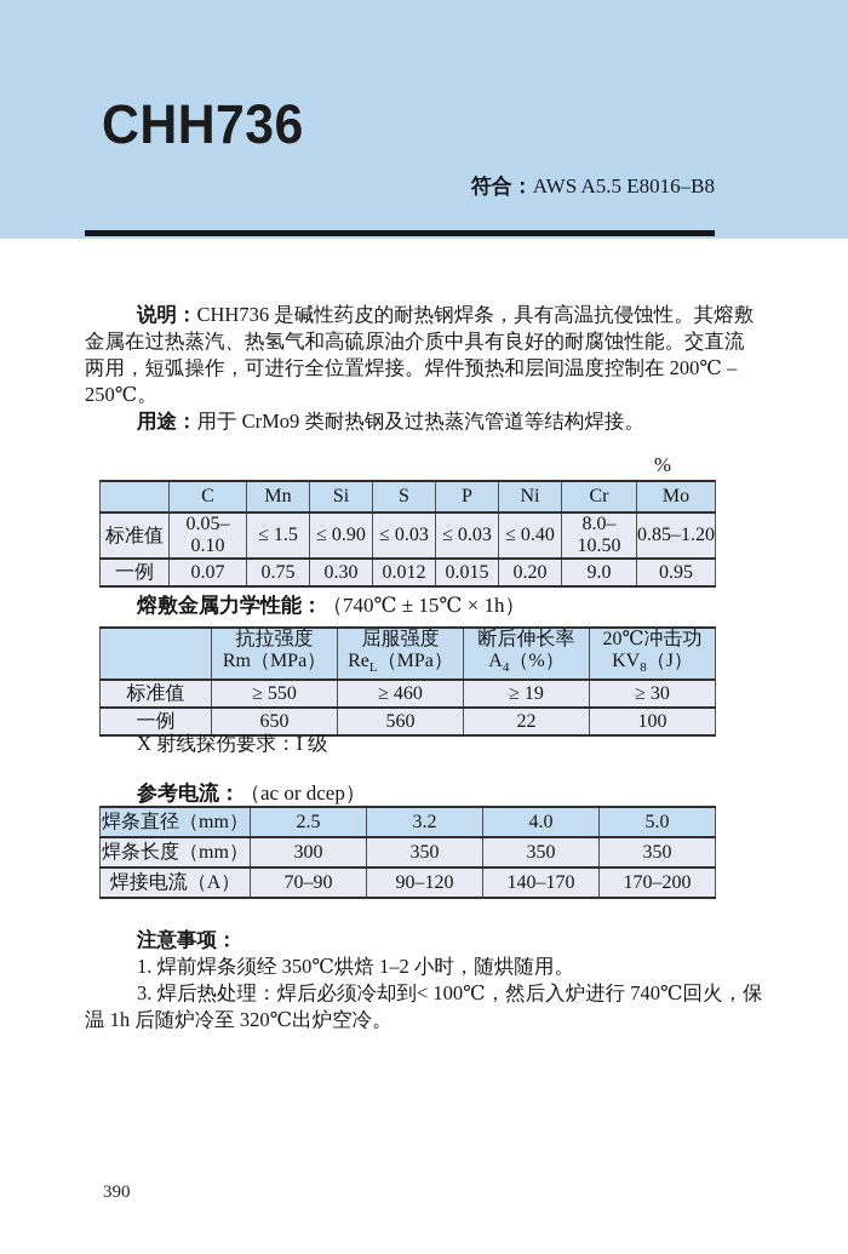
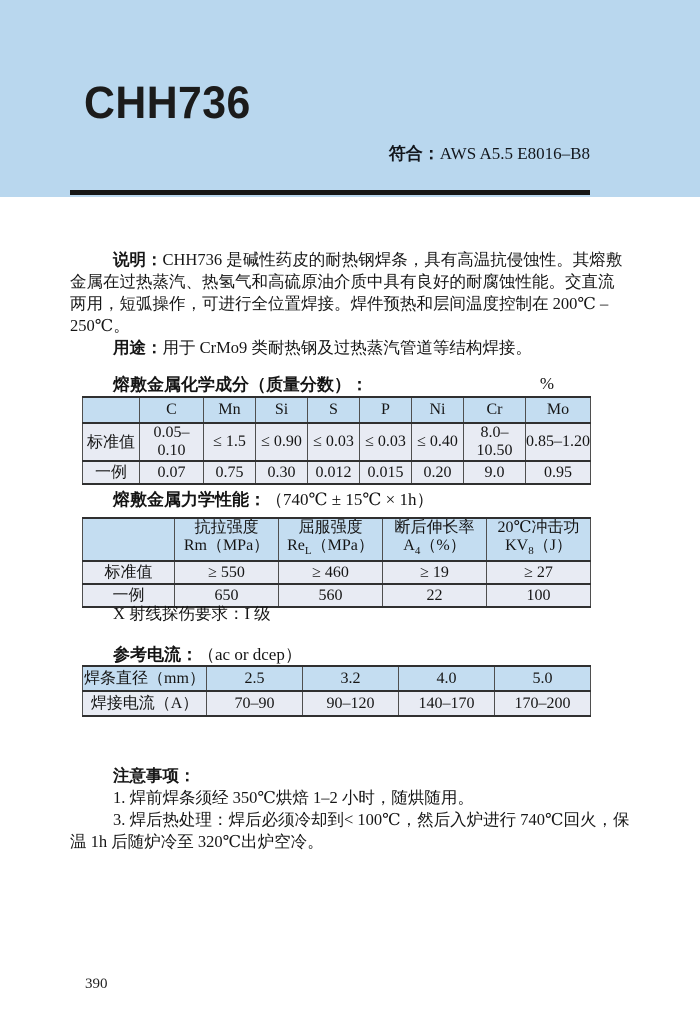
  CHH736
  符合：AWS A5.5 E8016–B8
  说明：CHH736 是碱性药皮的耐热钢焊条，具有高温抗侵蚀性。其熔敷
  金属在过热蒸汽、热氢气和高硫原油介质中具有良好的耐腐蚀性能。交直流
  两用，短弧操作，可进行全位置焊接。焊件预热和层间温度控制在 200℃ –
  250℃。
  用途：用于 CrMo9 类耐热钢及过热蒸汽管道等结构焊接。
+ 熔敷金属化学成分（质量分数）：
  %
  	C	Mn	Si	S	P	Ni	Cr	Mo
  标准值	0.05–0.10	≤ 1.5	≤ 0.90	≤ 0.03	≤ 0.03	≤ 0.40	8.0–10.50	0.85–1.20
  一例	0.07	0.75	0.30	0.012	0.015	0.20	9.0	0.95
  熔敷金属力学性能：（740℃ ± 15℃ × 1h）
  	抗拉强度 Rm（MPa）	屈服强度 ReL（MPa）	断后伸长率 A4（%）	20℃冲击功 KV8（J）
- 标准值	≥ 550	≥ 460	≥ 19	≥ 30
+ 标准值	≥ 550	≥ 460	≥ 19	≥ 27
  一例	650	560	22	100
  X 射线探伤要求：I 级
  参考电流：（ac or dcep）
  焊条直径（mm）	2.5	3.2	4.0	5.0
- 焊条长度（mm）	300	350	350	350
  焊接电流（A）	70–90	90–120	140–170	170–200
  注意事项：
  1. 焊前焊条须经 350℃烘焙 1–2 小时，随烘随用。
  3. 焊后热处理：焊后必须冷却到< 100℃，然后入炉进行 740℃回火，保
  温 1h 后随炉冷至 320℃出炉空冷。
  390
